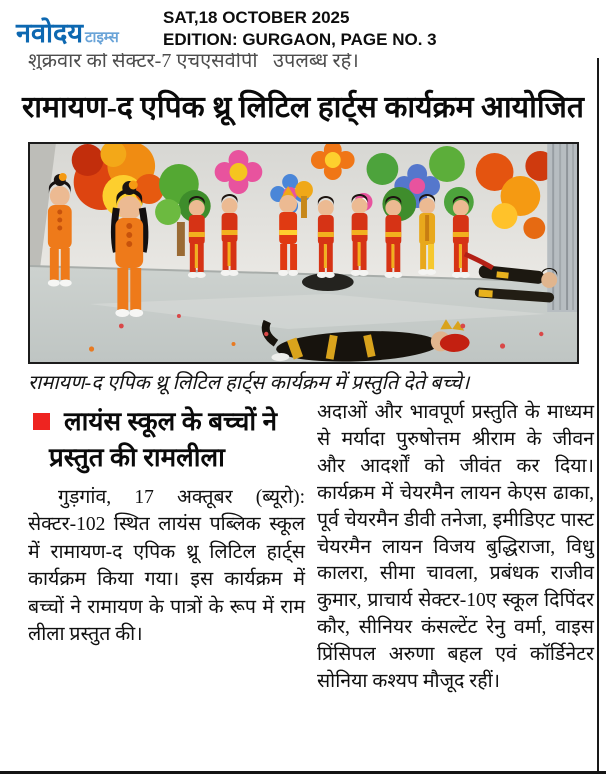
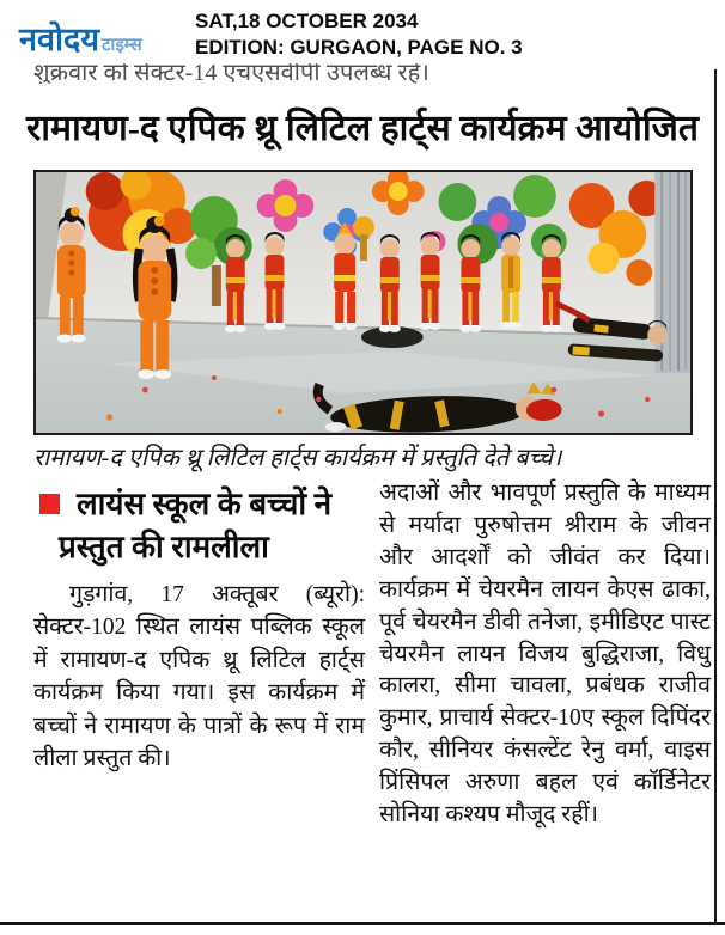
  नवोदयटाइम्स
- SAT,18 OCTOBER 2025
+ SAT,18 OCTOBER 2034
  EDITION: GURGAON, PAGE NO. 3
- शुक्रवार को सेक्टर-7 एचएसवीपी
+ शुक्रवार को सेक्टर-14 एचएसवीपी
  उपलब्ध रहे।
  रामायण-द एपिक थ्रू लिटिल हार्ट्स कार्यक्रम आयोजित
  रामायण-द एपिक थ्रू लिटिल हार्ट्स कार्यक्रम में प्रस्तुति देते बच्चे।
  लायंस स्कूल के बच्चों ने
  प्रस्तुत की रामलीला
  गुड़गांव, 17 अक्तूबर (ब्यूरो): सेक्टर-102 स्थित लायंस पब्लिक स्कूल में रामायण-द एपिक थ्रू लिटिल हार्ट्स कार्यक्रम किया गया। इस कार्यक्रम में बच्चों ने रामायण के पात्रों के रूप में राम लीला प्रस्तुत की।
  अदाओं और भावपूर्ण प्रस्तुति के माध्यम से मर्यादा पुरुषोत्तम श्रीराम के जीवन और आदर्शों को जीवंत कर दिया। कार्यक्रम में चेयरमैन लायन केएस ढाका, पूर्व चेयरमैन डीवी तनेजा, इमीडिएट पास्ट चेयरमैन लायन विजय बुद्धिराजा, विधु कालरा, सीमा चावला, प्रबंधक राजीव कुमार, प्राचार्य सेक्टर-10ए स्कूल दिपिंदर कौर, सीनियर कंसल्टेंट रेनु वर्मा, वाइस प्रिंसिपल अरुणा बहल एवं कॉर्डिनेटर सोनिया कश्यप मौजूद रहीं।
